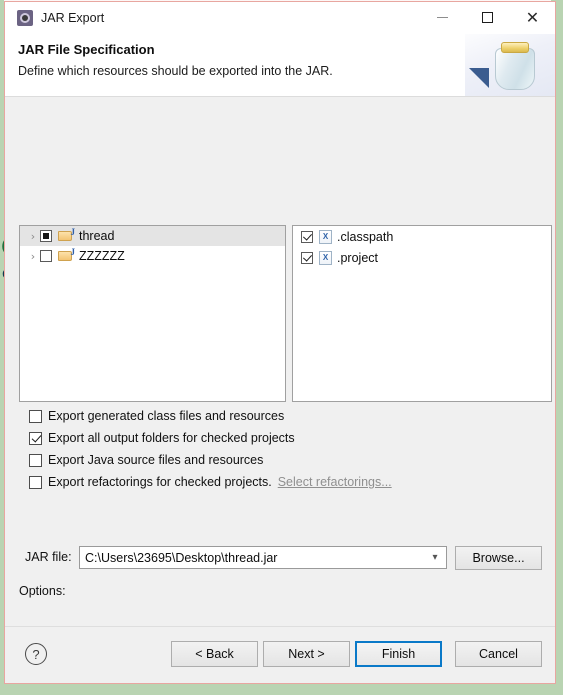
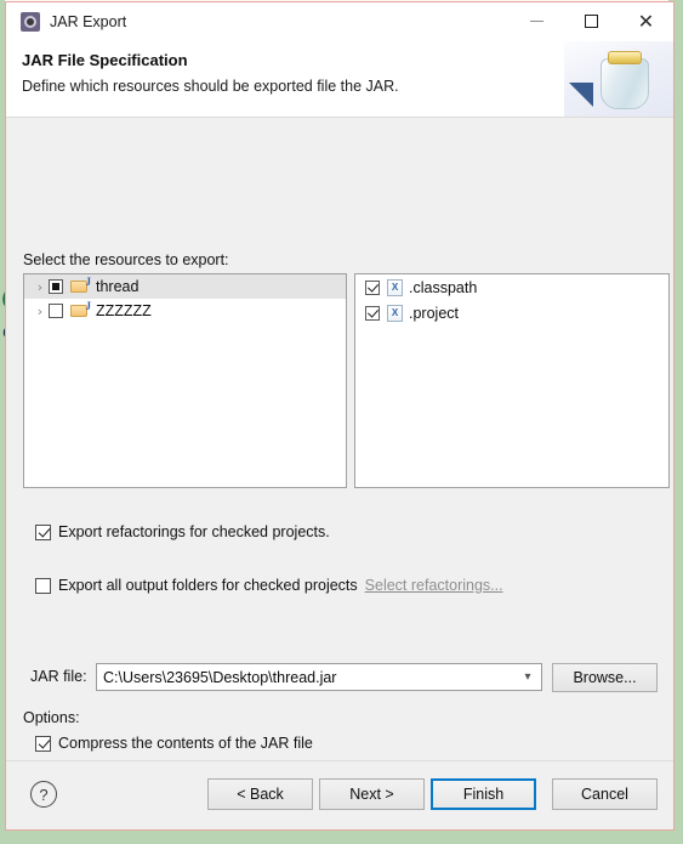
  JAR Export
  ✕
  JAR File Specification
- Define which resources should be exported into the JAR.
+ Define which resources should be exported file the JAR.
+ Select the resources to export:
  ›
  thread
  ›
  ZZZZZZ
  X
  .classpath
  X
  .project
- Export generated class files and resources
- Export all output folders for checked projects
+ Export refactorings for checked projects.
- Export Java source files and resources
- Export refactorings for checked projects.
+ Export all output folders for checked projects
  Select refactorings...
  JAR file:
  C:\Users\23695\Desktop\thread.jar
  ▾
  Browse...
  Options:
+ Compress the contents of the JAR file
  ?
  < Back
  Next >
  Finish
  Cancel
